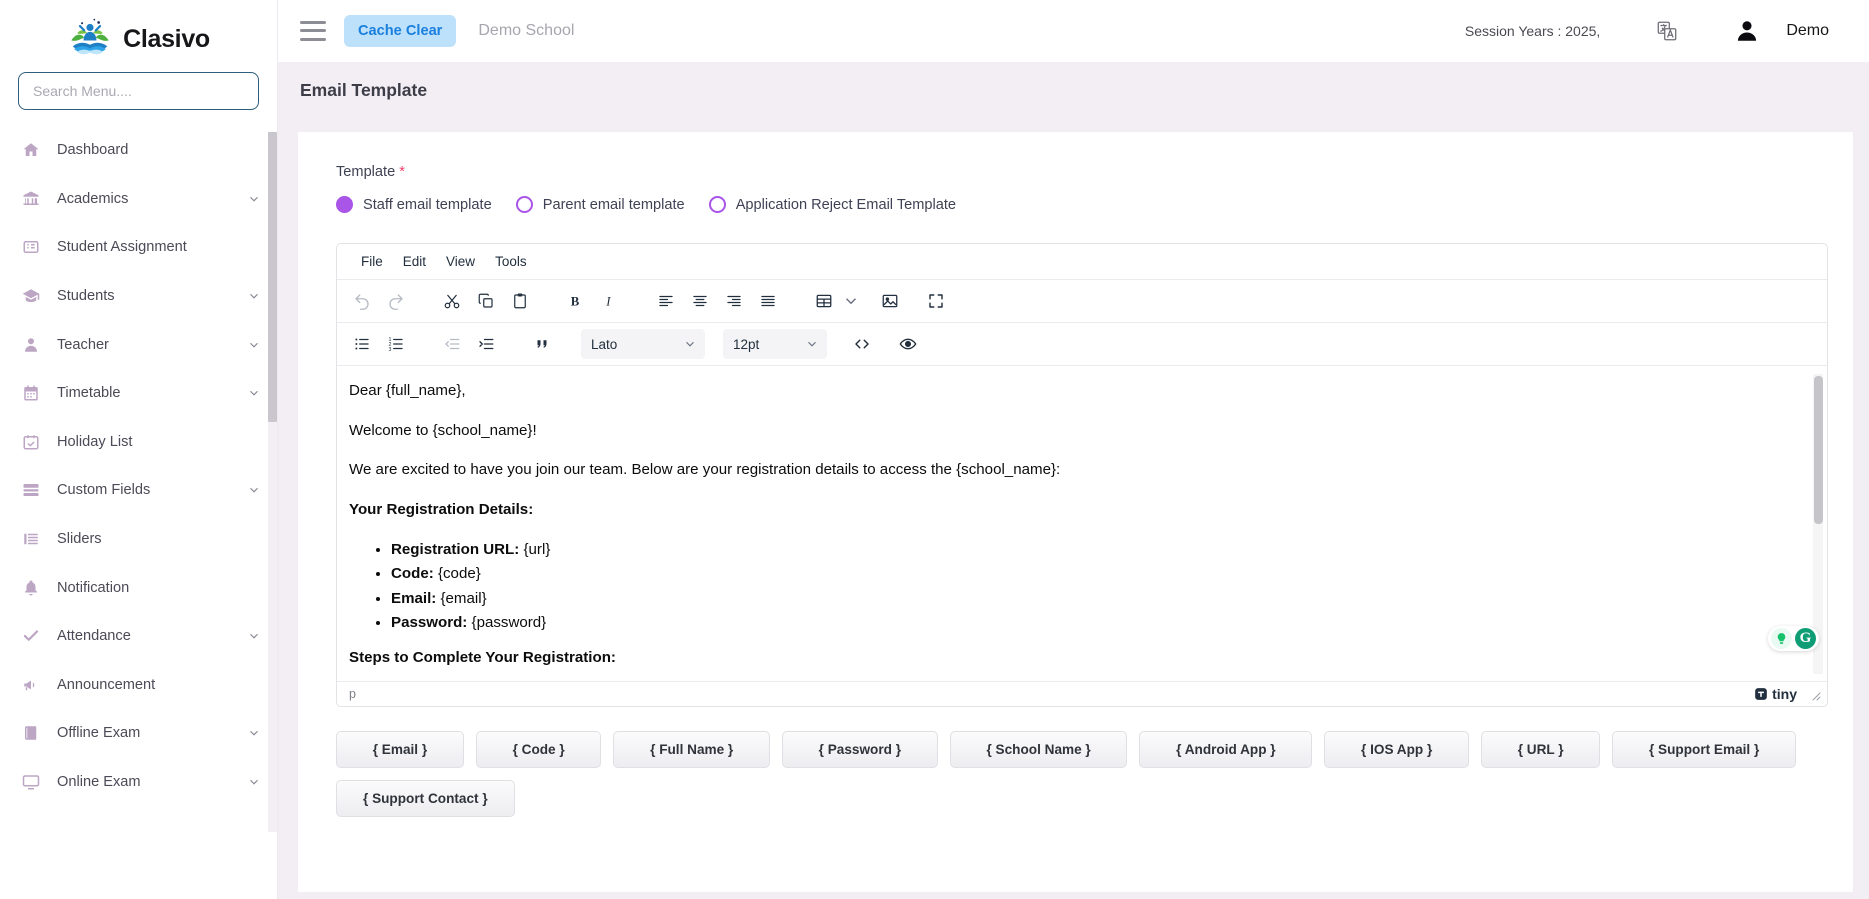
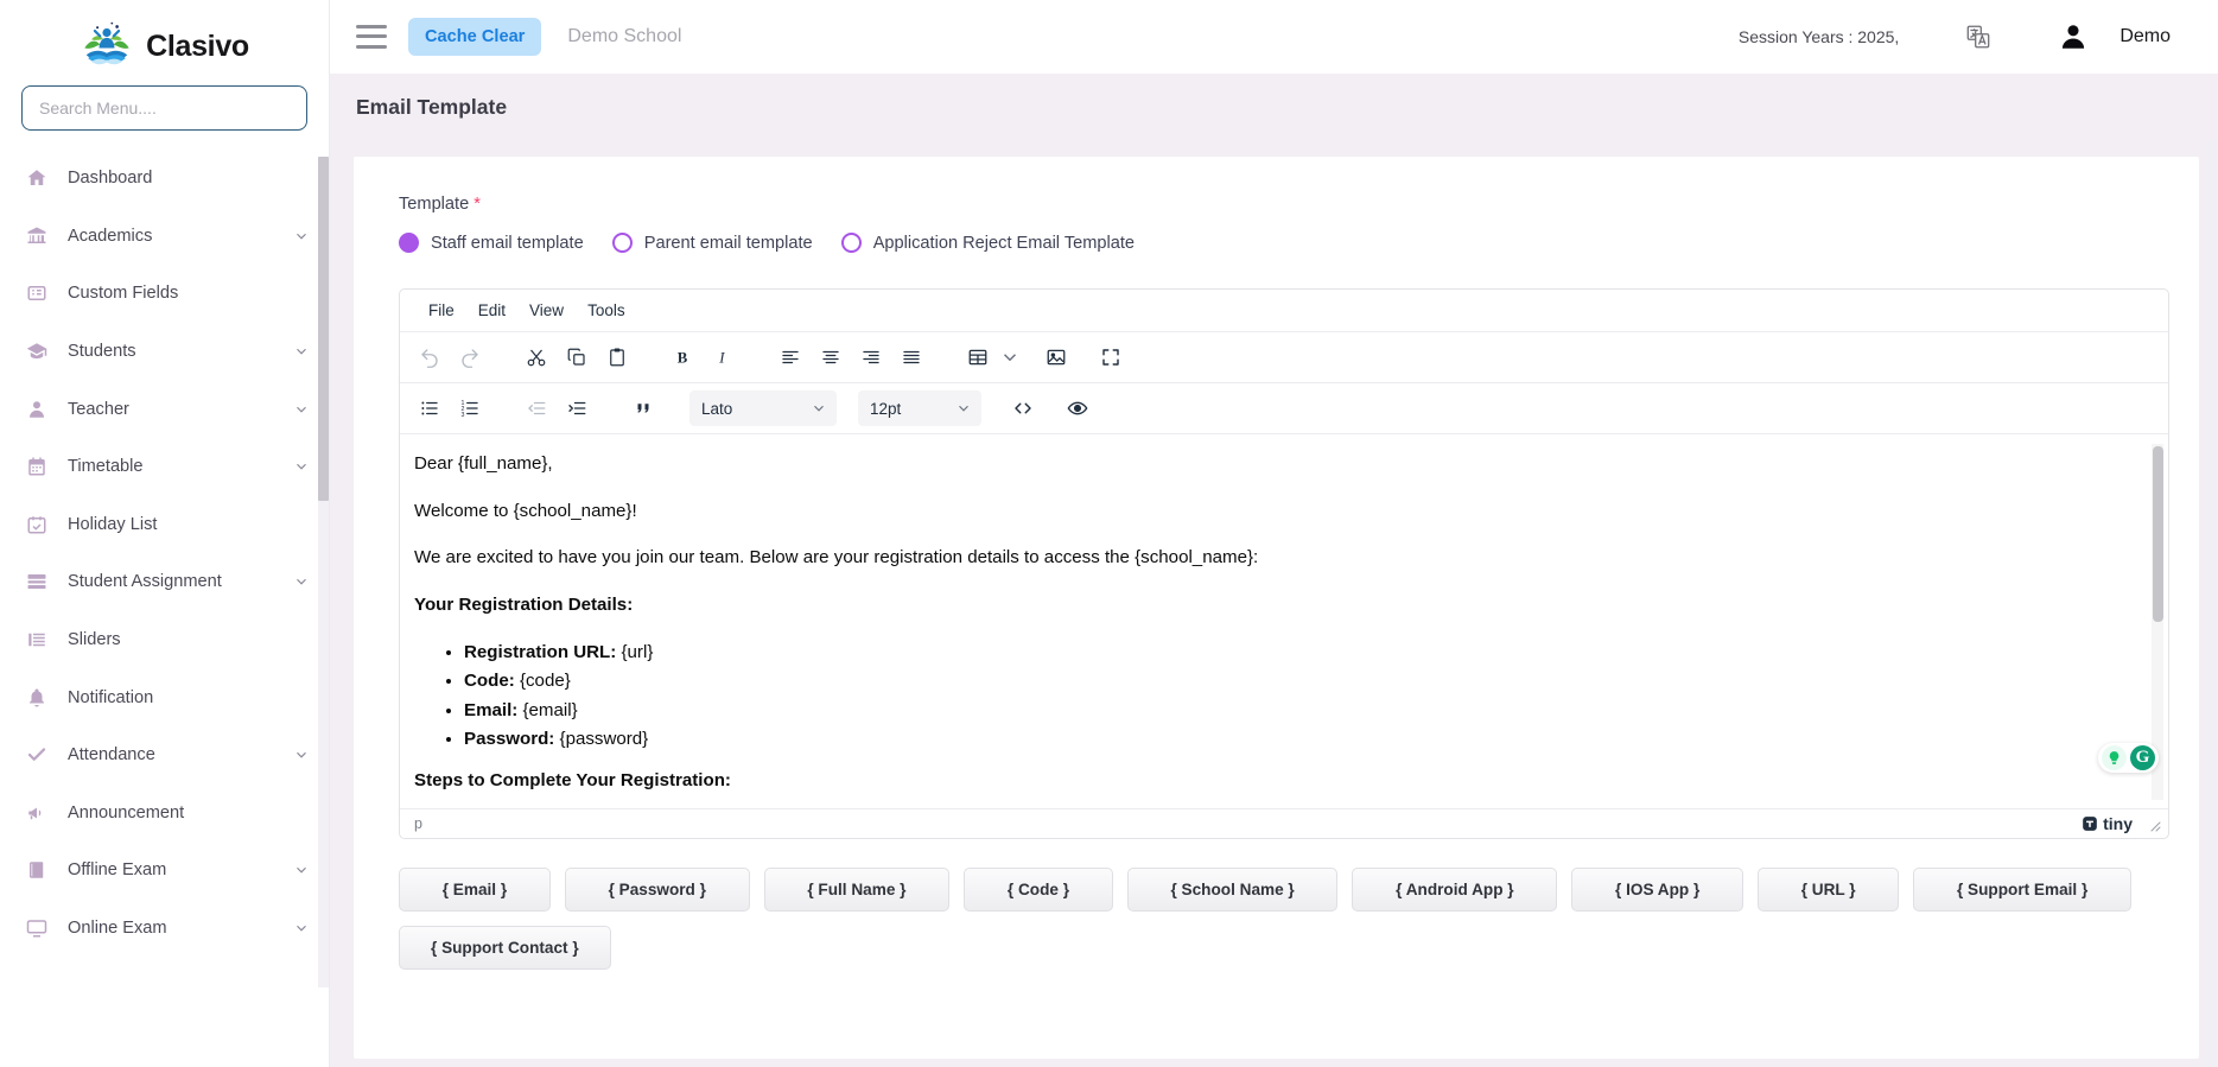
  Clasivo
  Search Menu....
  Dashboard
  Academics
- Student Assignment
+ Custom Fields
  Students
  Teacher
  Timetable
  Holiday List
- Custom Fields
+ Student Assignment
  Sliders
  Notification
  Attendance
  Announcement
  Offline Exam
  Online Exam
  Cache Clear
  Demo School
  Session Years : 2025,
  Demo
  Email Template
  Template *
  Staff email template
  Parent email template
  Application Reject Email Template
  File
  Edit
  View
  Tools
  B
  I
  Lato
  12pt
  Dear {full_name},
  Welcome to {school_name}!
  We are excited to have you join our team. Below are your registration details to access the {school_name}:
  Your Registration Details:
  Registration URL: {url}
  Code: {code}
  Email: {email}
  Password: {password}
  Steps to Complete Your Registration:
  G
  p
  tiny
  { Email }
- { Code }
+ { Password }
  { Full Name }
- { Password }
+ { Code }
  { School Name }
  { Android App }
  { IOS App }
  { URL }
  { Support Email }
  { Support Contact }
